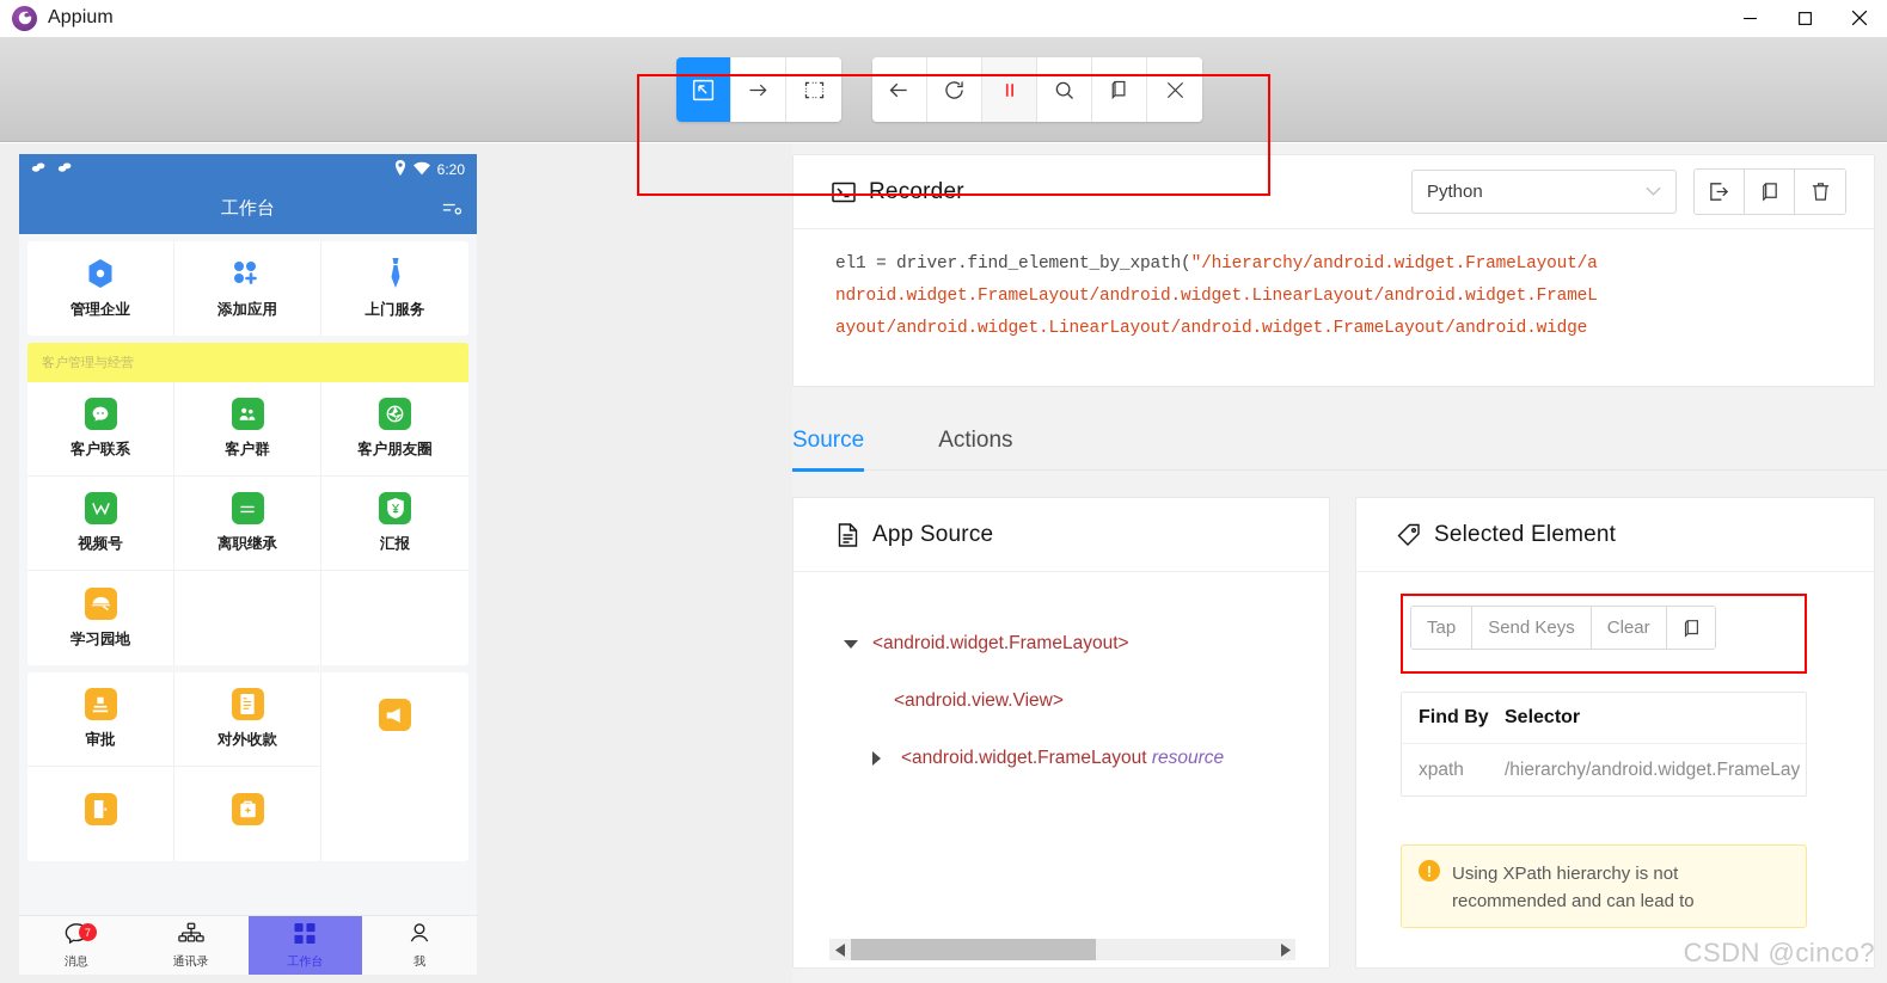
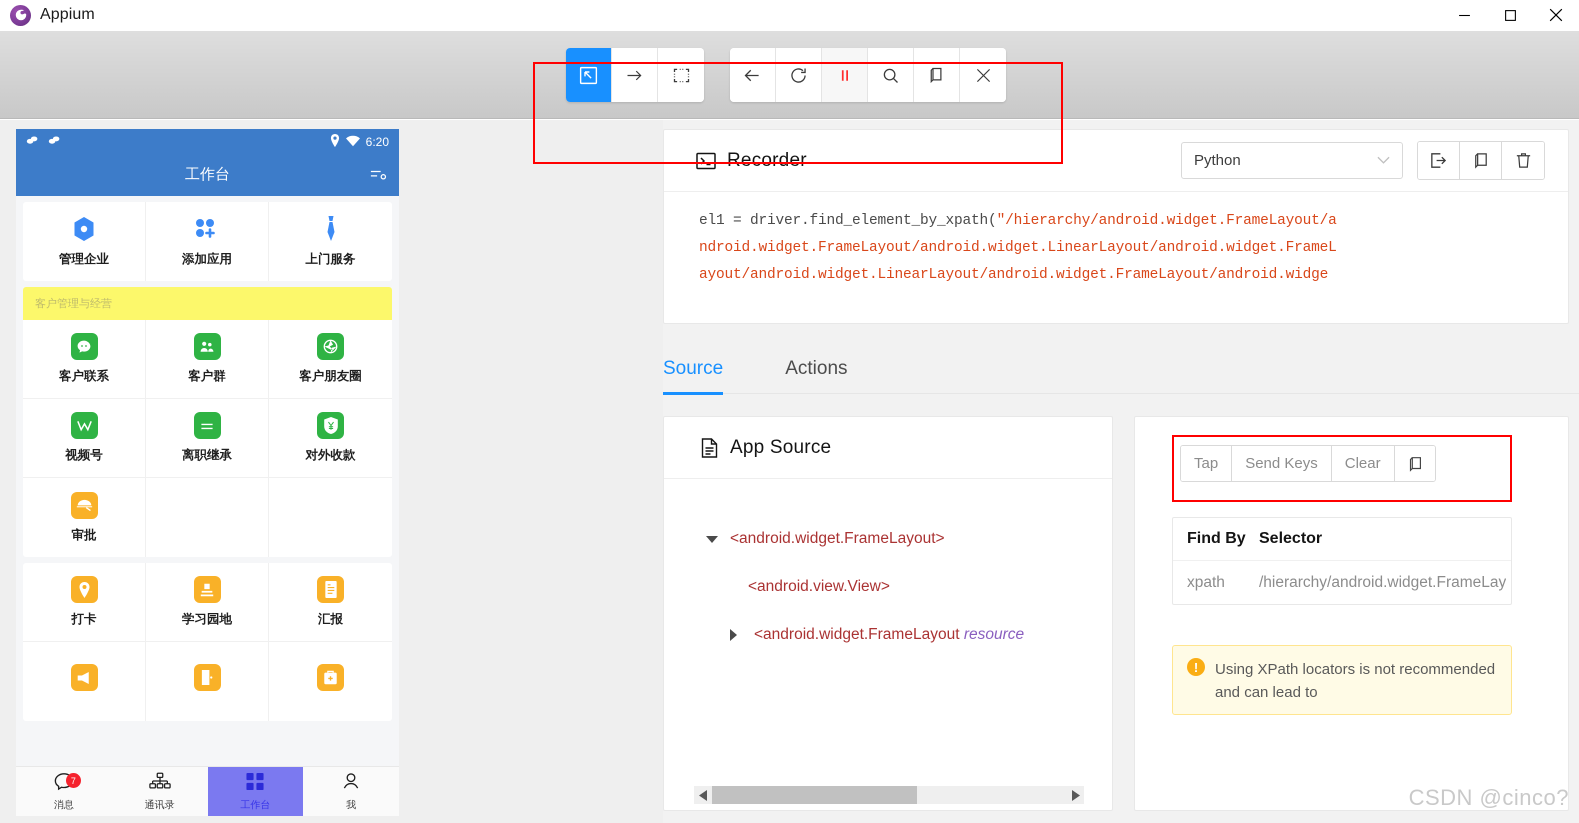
  Appium
  6:20
  工作台
  管理企业
  添加应用
  上门服务
  客户管理与经营
  客户联系
  客户群
  客户朋友圈
  视频号
  离职继承
- 汇报
+ 对外收款
- 学习园地
+ 审批
+ 打卡
- 审批
+ 学习园地
- 对外收款
+ 汇报
  7
  消息
  通讯录
  工作台
  我
  Recorder
  Python
  el1 = driver.find_element_by_xpath("/hierarchy/android.widget.FrameLayout/a ndroid.widget.FrameLayout/android.widget.LinearLayout/android.widget.FrameL ayout/android.widget.LinearLayout/android.widget.FrameLayout/android.widge
  Source
  Actions
  App Source
  <android.widget.FrameLayout>
  <android.view.View>
  <android.widget.FrameLayout resource
- Selected Element
  Tap
  Send Keys
  Clear
  Find By
  Selector
  xpath
  /hierarchy/android.widget.FrameLay
  !
- Using XPath hierarchy is not recommended and can lead to
+ Using XPath locators is not recommended and can lead to
  CSDN @cinco?
